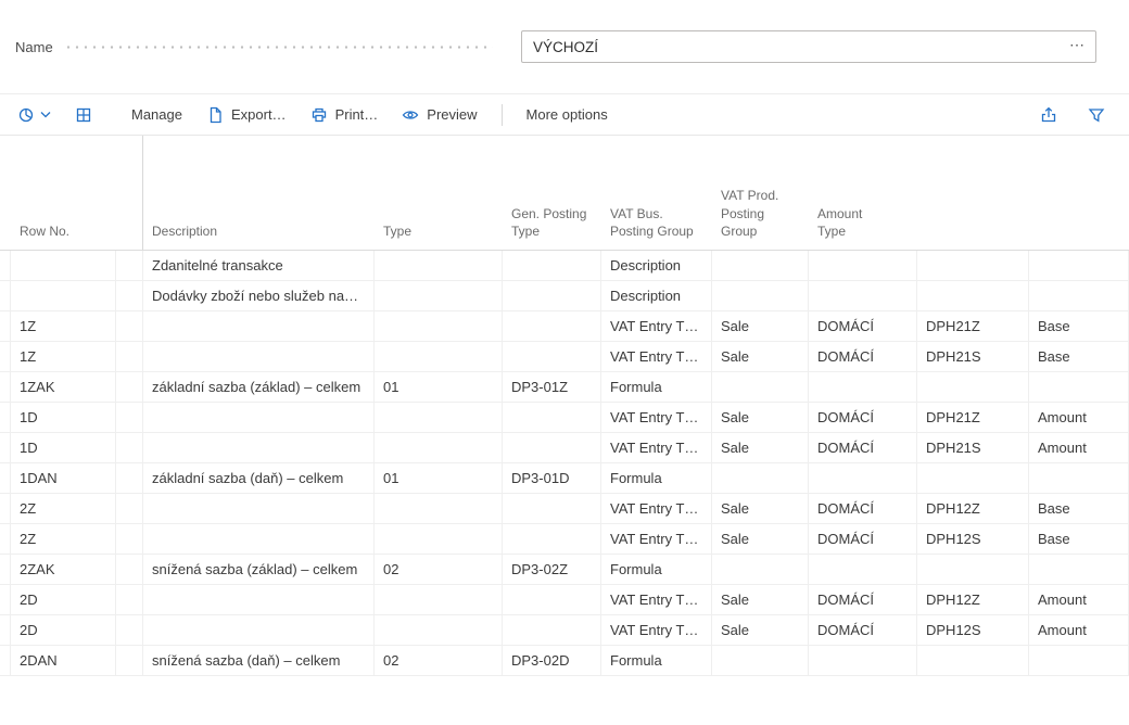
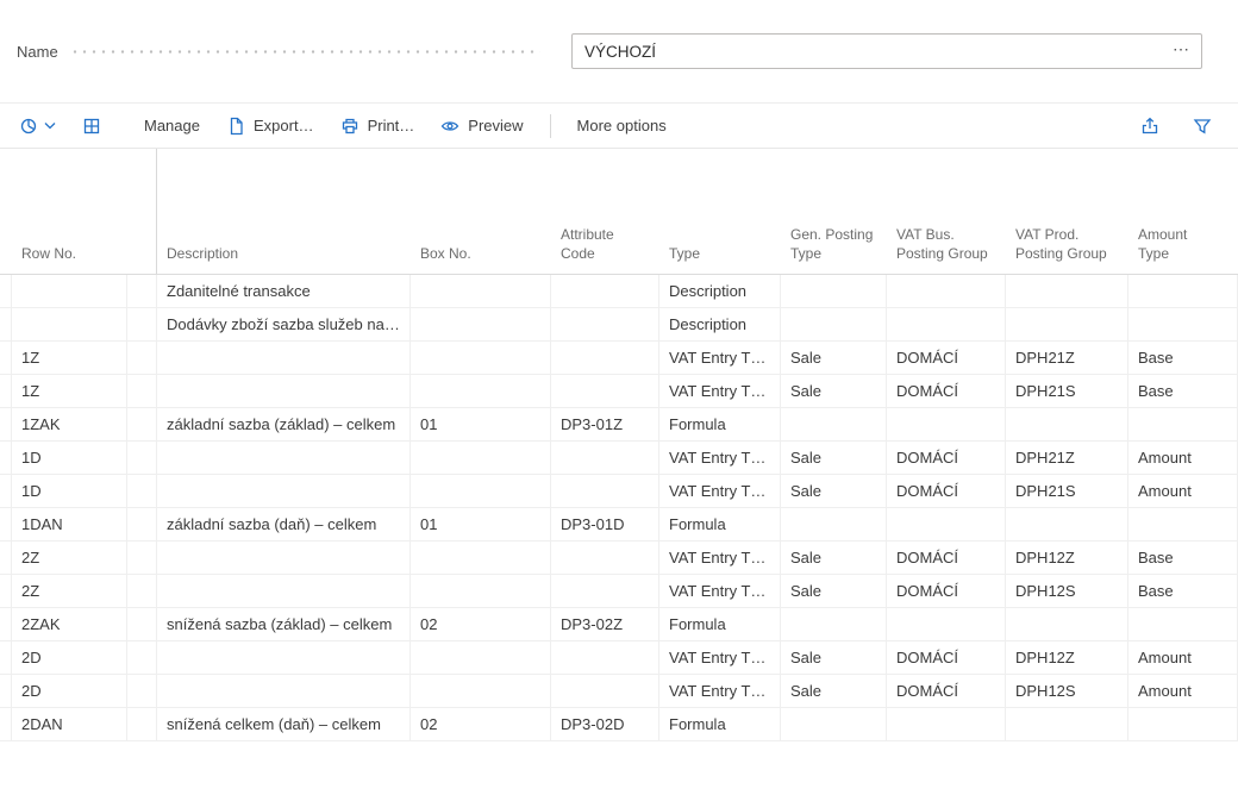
  Name
  VÝCHOZÍ
  ⋯
  Manage
  Export…
  Print…
  Preview
  More options
  Row No.
  Description
+ Box No.
+ Attribute Code
  Type
  Gen. Posting
  Type
  VAT Bus.
  Posting Group
  VAT Prod.
  Posting Group
  Amount
  Type
  Zdanitelné transakce
  Description
- Dodávky zboží nebo služeb na…
+ Dodávky zboží sazba služeb na…
  Description
  1Z
  VAT Entry T…
  Sale
  DOMÁCÍ
  DPH21Z
  Base
  1Z
  VAT Entry T…
  Sale
  DOMÁCÍ
  DPH21S
  Base
  1ZAK
  základní sazba (základ) – celkem
  01
  DP3-01Z
  Formula
  1D
  VAT Entry T…
  Sale
  DOMÁCÍ
  DPH21Z
  Amount
  1D
  VAT Entry T…
  Sale
  DOMÁCÍ
  DPH21S
  Amount
  1DAN
  základní sazba (daň) – celkem
  01
  DP3-01D
  Formula
  2Z
  VAT Entry T…
  Sale
  DOMÁCÍ
  DPH12Z
  Base
  2Z
  VAT Entry T…
  Sale
  DOMÁCÍ
  DPH12S
  Base
  2ZAK
  snížená sazba (základ) – celkem
  02
  DP3-02Z
  Formula
  2D
  VAT Entry T…
  Sale
  DOMÁCÍ
  DPH12Z
  Amount
  2D
  VAT Entry T…
  Sale
  DOMÁCÍ
  DPH12S
  Amount
  2DAN
- snížená sazba (daň) – celkem
+ snížená celkem (daň) – celkem
  02
  DP3-02D
  Formula
